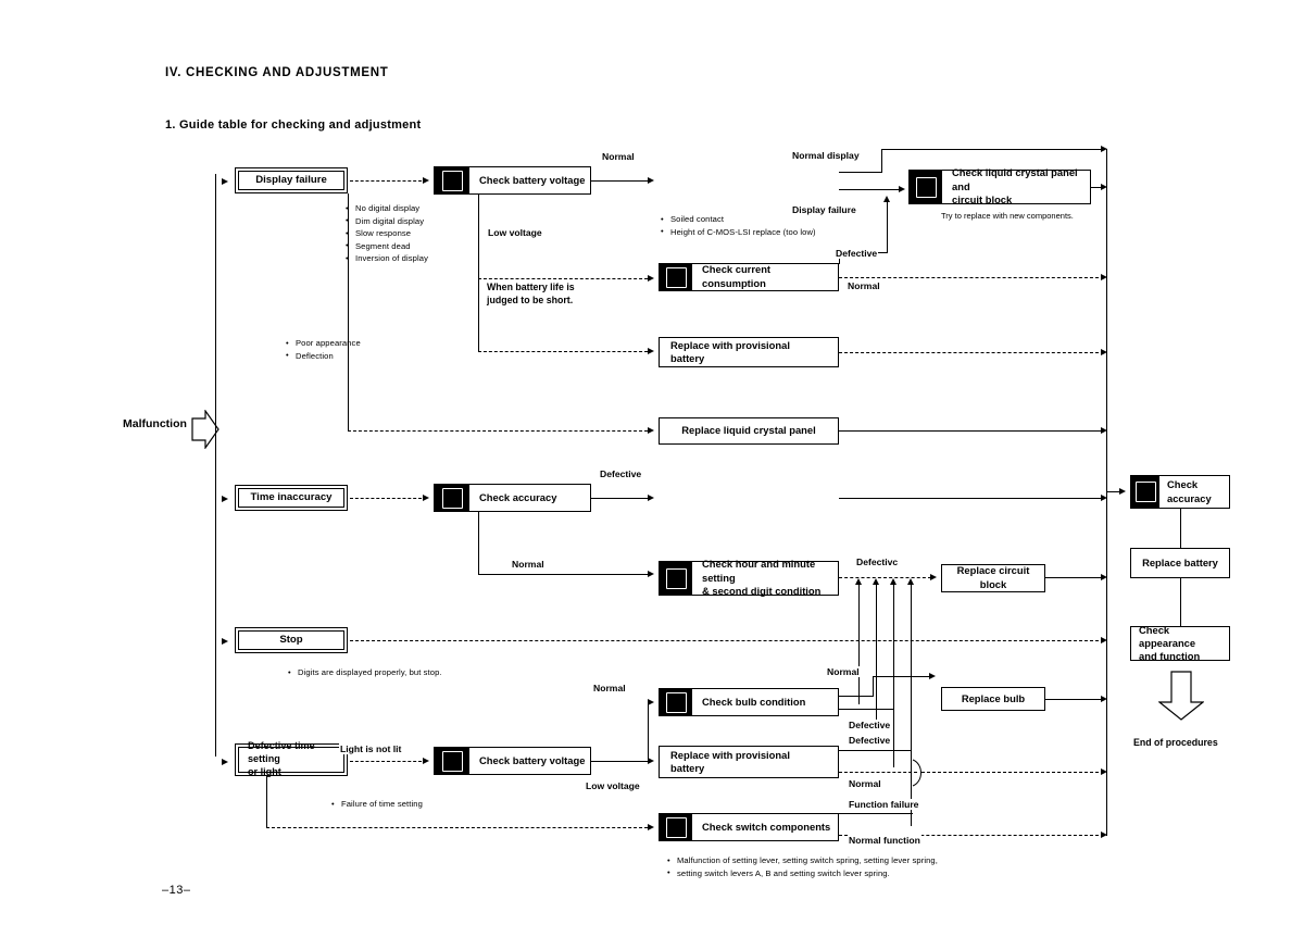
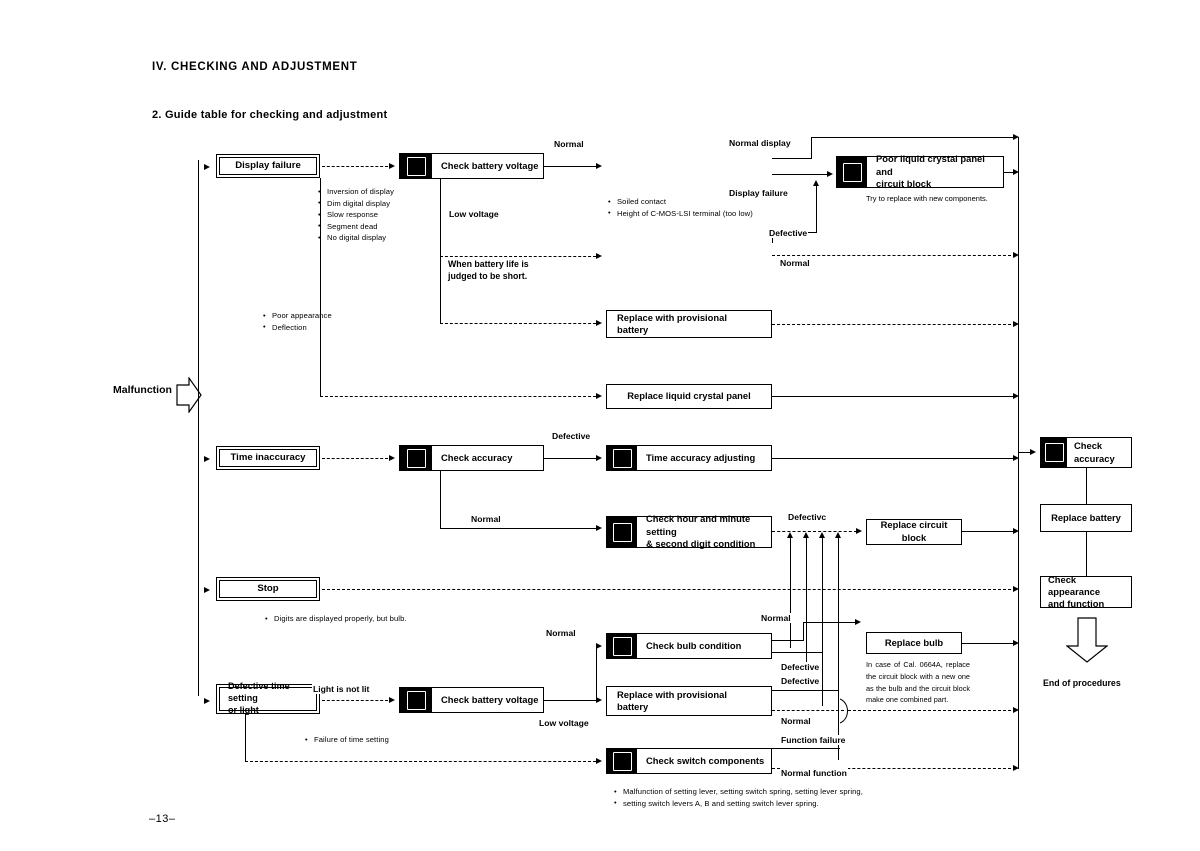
  IV. CHECKING AND ADJUSTMENT
- 1. Guide table for checking and adjustment
+ 2. Guide table for checking and adjustment
  –13–
  Malfunction
  Display failure
- No digital display
+ Inversion of display
  Dim digital display
  Slow response
  Segment dead
- Inversion of display
+ No digital display
  A
  Check battery voltage
  Normal
  Soiled contact
- Height of C-MOS-LSI replace (too low)
+ Height of C-MOS-LSI terminal (too low)
  Normal display
  Display failure
  C
- Check liquid crystal panel and
+ Poor liquid crystal panel and
  circuit block
  Try to replace with new components.
  Low voltage
  When battery life is
  judged to be short.
- D
- Check current consumption
  Defective
  Normal
  Poor appearance
  Deflection
  Replace with provisional
  battery
  Replace liquid crystal panel
  Time inaccuracy
  E
  Check accuracy
  Defective
+ F
+ Time accuracy adjusting
  Normal
  G
  Check hour and minute setting
  & second digit condition
  Defectivc
  Replace circuit block
  Stop
- Digits are displayed properly, but stop.
+ Digits are displayed properly, but bulb.
  Defective time setting
  or light
  Light is not lit
  A
  Check battery voltage
  Failure of time setting
  Normal
  I
  Check bulb condition
  Normal
  Replace bulb
+ In case of Cal. 0664A, replace the circuit block with a new one as the bulb and the circuit block make one combined part.
  Defective
  Low voltage
  Replace with provisional
  battery
  Defective
  Normal
  H
  Check switch components
  Function failure
  Normal function
  Malfunction of setting lever, setting switch spring, setting lever spring,
  setting switch levers A, B and setting switch lever spring.
  E
  Check
  accuracy
  Replace battery
  Check appearance
  and function
  End of procedures
